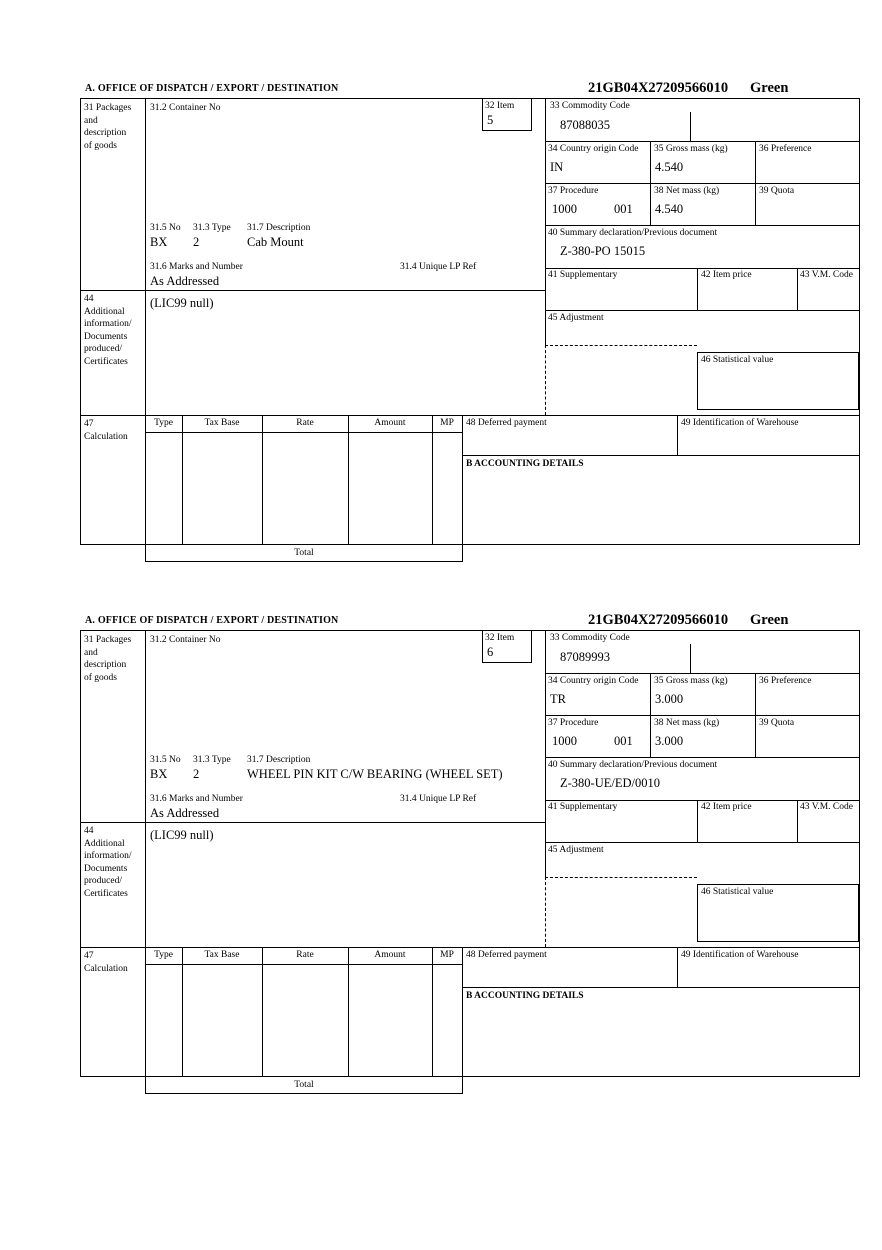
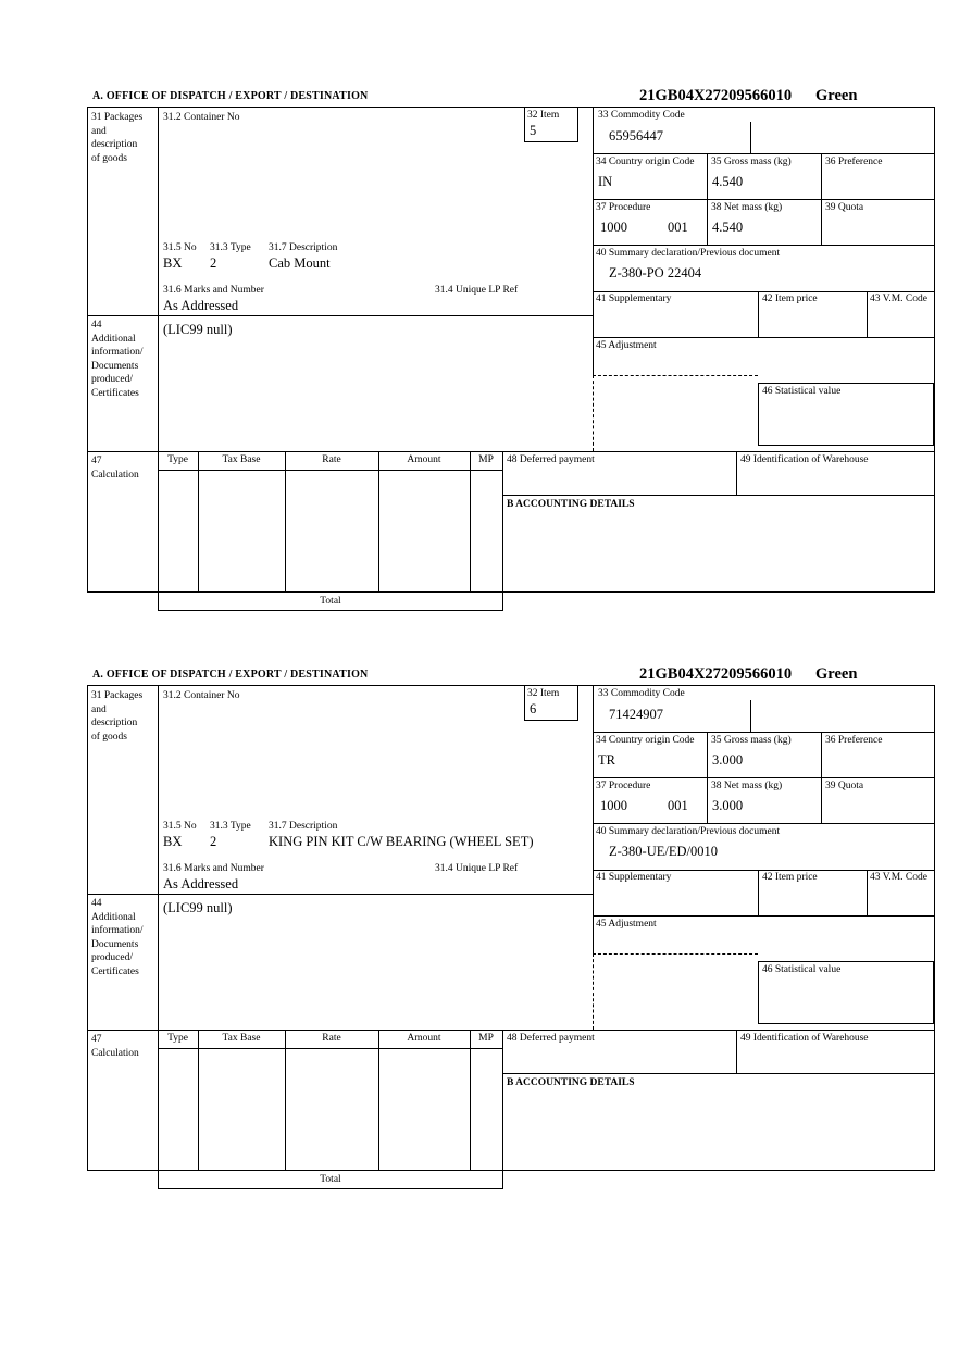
  A. OFFICE OF DISPATCH / EXPORT / DESTINATION
  21GB04X27209566010
  Green
  31 Packages
  and
  description
  of goods
  44
  Additional
  information/
  Documents
  produced/
  Certificates
  47
  Calculation
  31.2 Container No
  32 Item
  5
  31.5 No
  31.3 Type
  31.7 Description
  BX
  2
  Cab Mount
  31.6 Marks and Number
  31.4 Unique LP Ref
  As Addressed
  (LIC99 null)
  33 Commodity Code
- 87088035
+ 65956447
  34 Country origin Code
  IN
  35 Gross mass (kg)
  4.540
  36 Preference
  37 Procedure
  1000
  001
  38 Net mass (kg)
  4.540
  39 Quota
  40 Summary declaration/Previous document
- Z-380-PO 15015
+ Z-380-PO 22404
  41 Supplementary
  42 Item price
  43 V.M. Code
  45 Adjustment
  46 Statistical value
  Type
  Tax Base
  Rate
  Amount
  MP
  Total
  48 Deferred payment
  49 Identification of Warehouse
  B ACCOUNTING DETAILS
  A. OFFICE OF DISPATCH / EXPORT / DESTINATION
  21GB04X27209566010
  Green
  31 Packages
  and
  description
  of goods
  44
  Additional
  information/
  Documents
  produced/
  Certificates
  47
  Calculation
  31.2 Container No
  32 Item
  6
  31.5 No
  31.3 Type
  31.7 Description
  BX
  2
- WHEEL PIN KIT C/W BEARING (WHEEL SET)
+ KING PIN KIT C/W BEARING (WHEEL SET)
  31.6 Marks and Number
  31.4 Unique LP Ref
  As Addressed
  (LIC99 null)
  33 Commodity Code
- 87089993
+ 71424907
  34 Country origin Code
  TR
  35 Gross mass (kg)
  3.000
  36 Preference
  37 Procedure
  1000
  001
  38 Net mass (kg)
  3.000
  39 Quota
  40 Summary declaration/Previous document
  Z-380-UE/ED/0010
  41 Supplementary
  42 Item price
  43 V.M. Code
  45 Adjustment
  46 Statistical value
  Type
  Tax Base
  Rate
  Amount
  MP
  Total
  48 Deferred payment
  49 Identification of Warehouse
  B ACCOUNTING DETAILS
